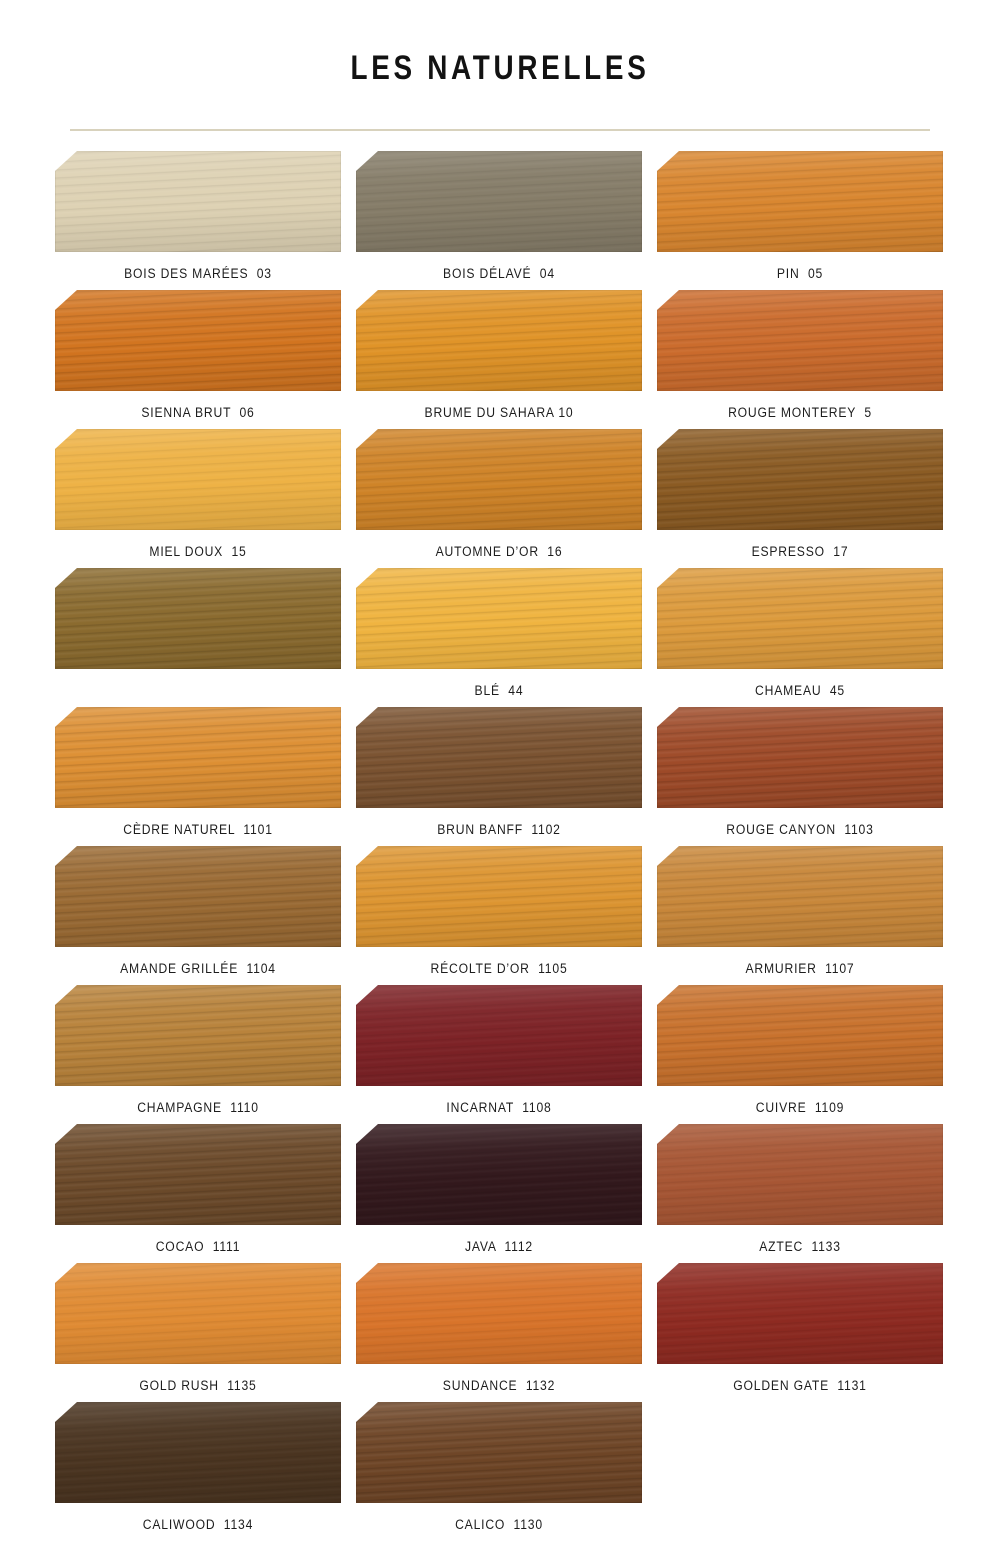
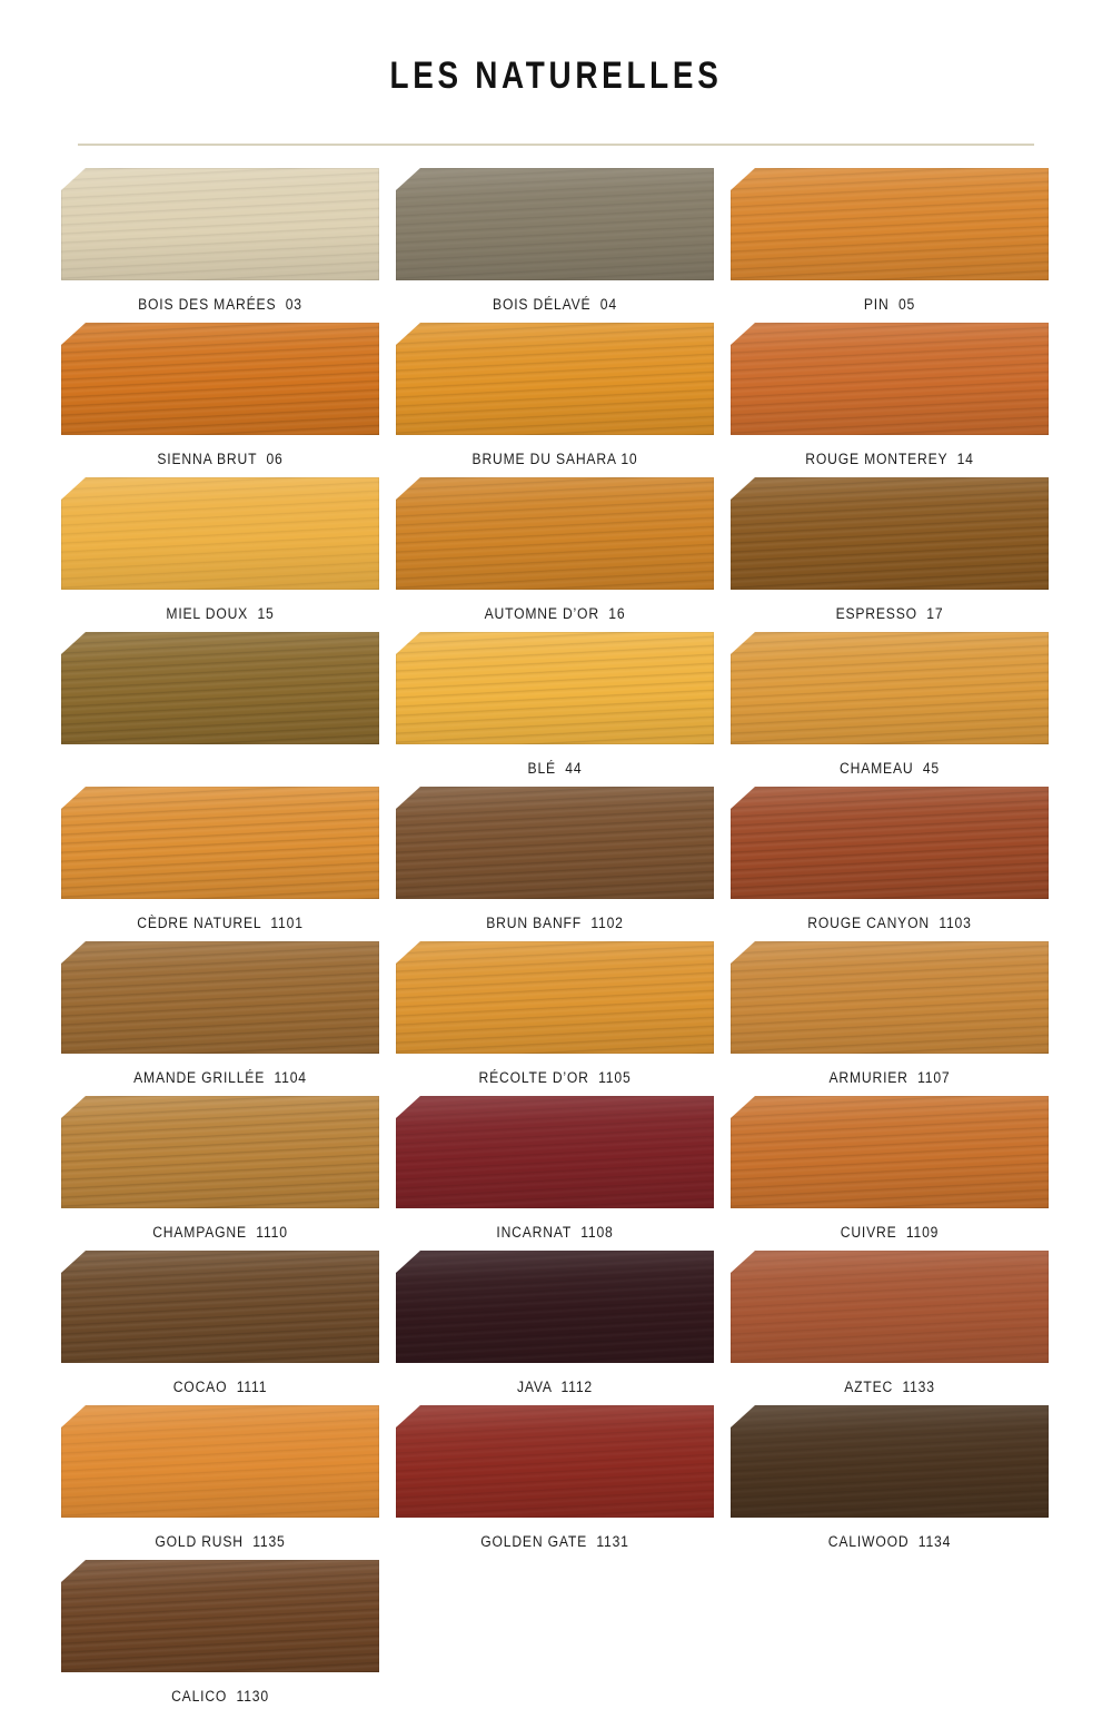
  LES NATURELLES
  BOIS DES MARÉES 03
  BOIS DÉLAVÉ 04
  PIN 05
  SIENNA BRUT 06
  BRUME DU SAHARA 10
- ROUGE MONTEREY 5
+ ROUGE MONTEREY 14
  MIEL DOUX 15
  AUTOMNE D’OR 16
  ESPRESSO 17
  BLÉ 44
  CHAMEAU 45
  CÈDRE NATUREL 1101
  BRUN BANFF 1102
  ROUGE CANYON 1103
  AMANDE GRILLÉE 1104
  RÉCOLTE D’OR 1105
  ARMURIER 1107
  CHAMPAGNE 1110
  INCARNAT 1108
  CUIVRE 1109
  COCAO 1111
  JAVA 1112
  AZTEC 1133
  GOLD RUSH 1135
- SUNDANCE 1132
  GOLDEN GATE 1131
  CALIWOOD 1134
  CALICO 1130
